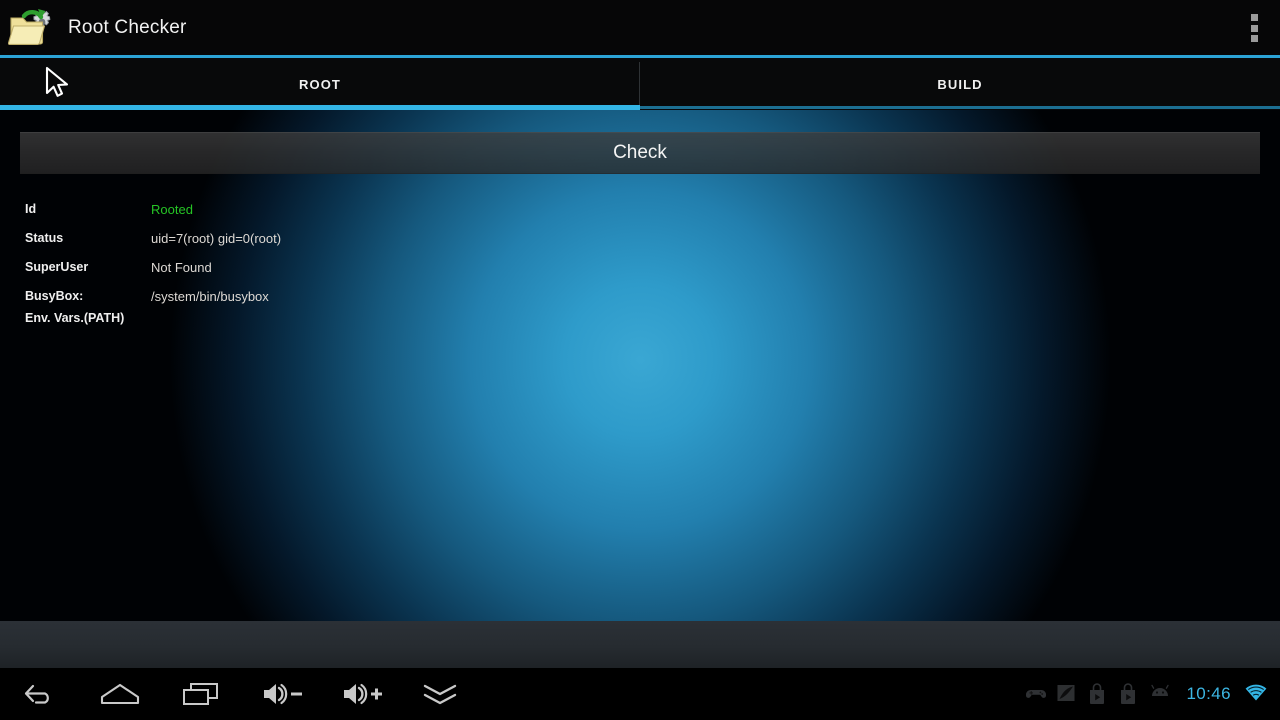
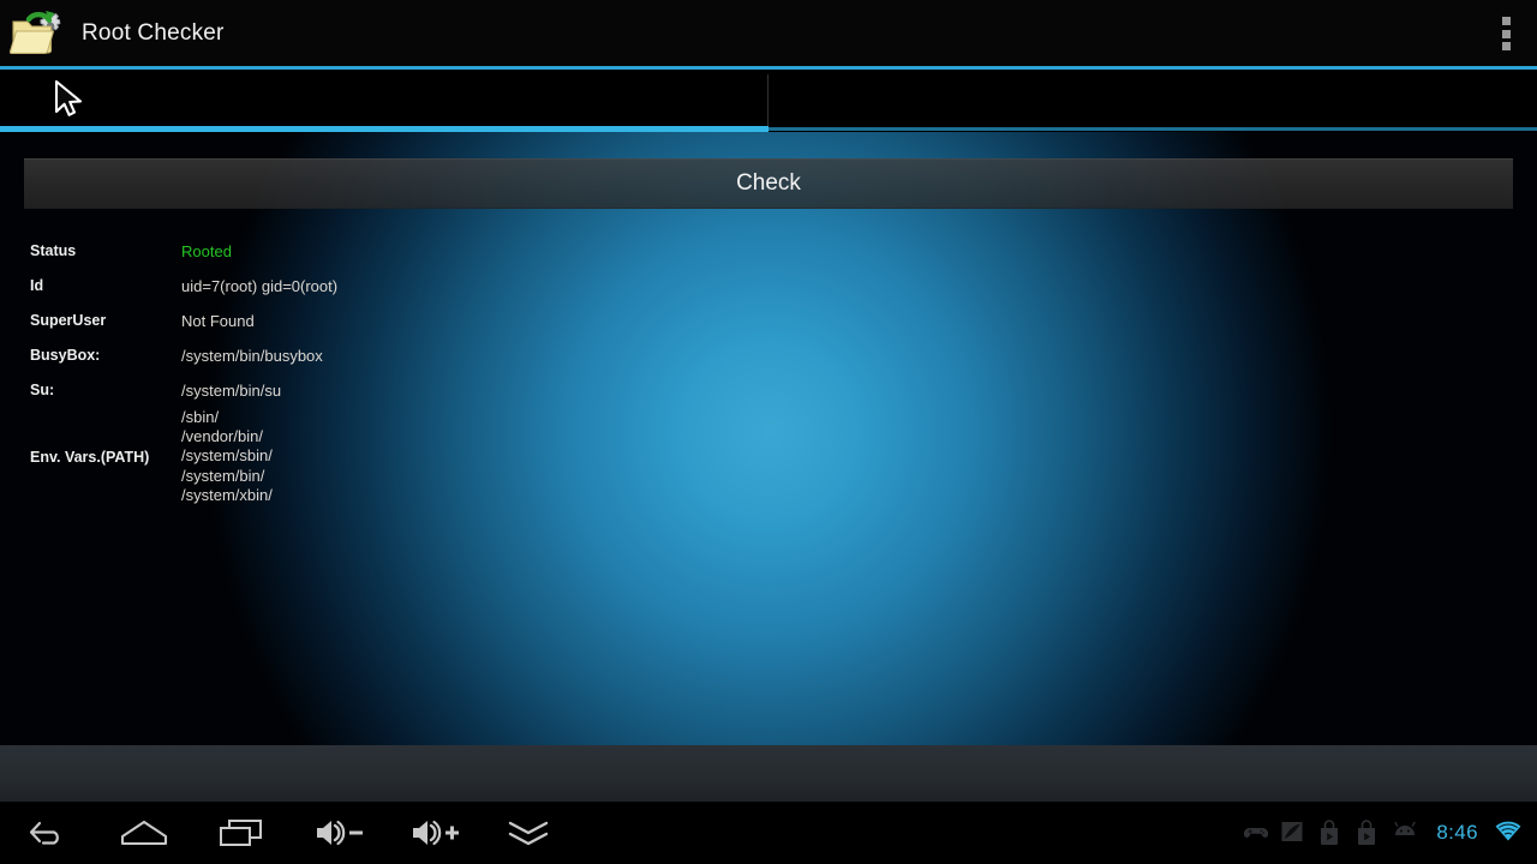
  Root Checker
- ROOT
- BUILD
  Check
- Id
+ Status
  Rooted
- Status
+ Id
  uid=7(root) gid=0(root)
  SuperUser
  Not Found
  BusyBox:
  /system/bin/busybox
+ Su:
+ /system/bin/su
  Env. Vars.(PATH)
+ /sbin/
+ /vendor/bin/
+ /system/sbin/
+ /system/bin/
+ /system/xbin/
- 10:46
+ 8:46
